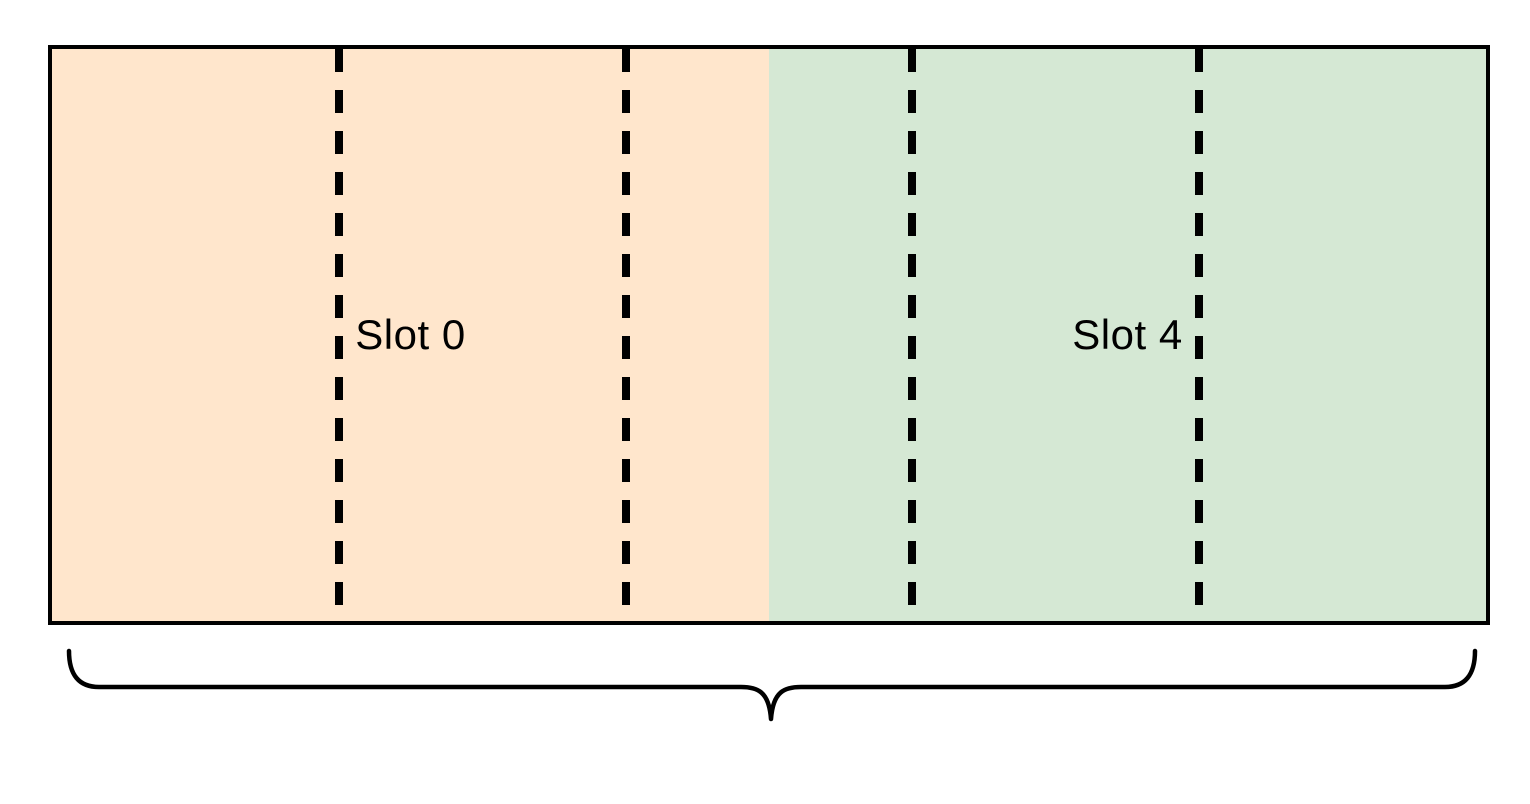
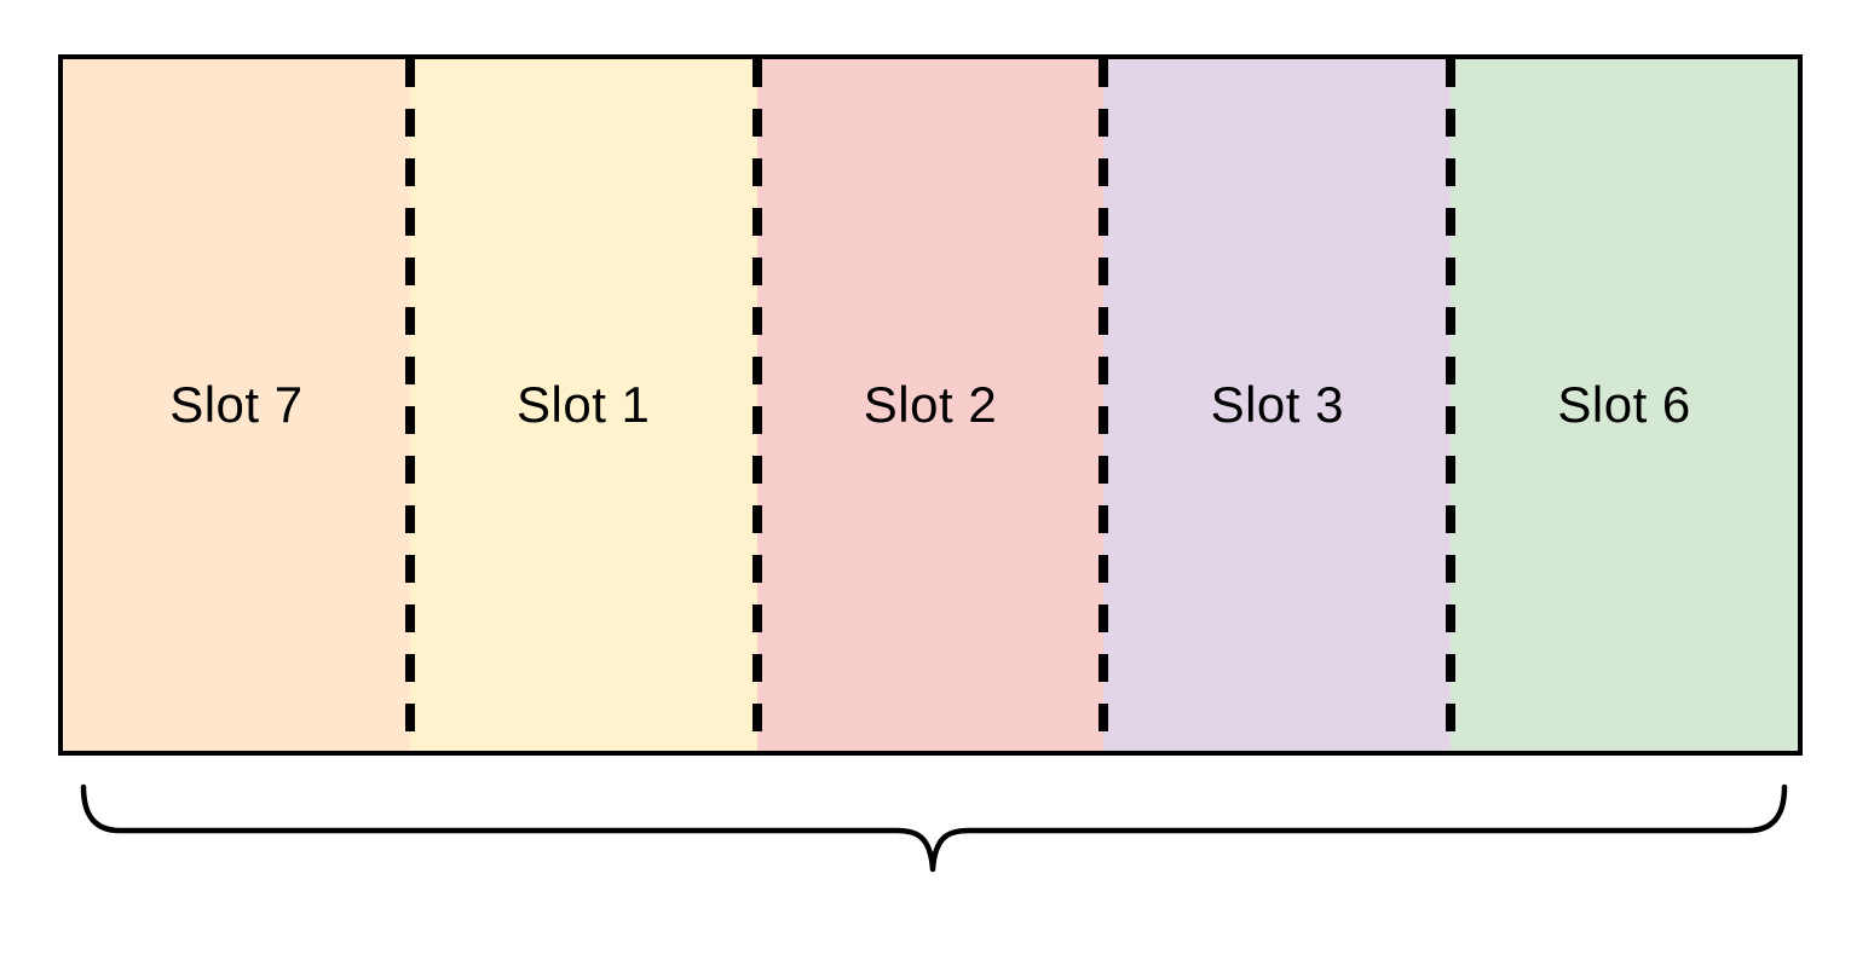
- Slot 0
+ Slot 7
+ Slot 1
+ Slot 2
+ Slot 3
- Slot 4
+ Slot 6
